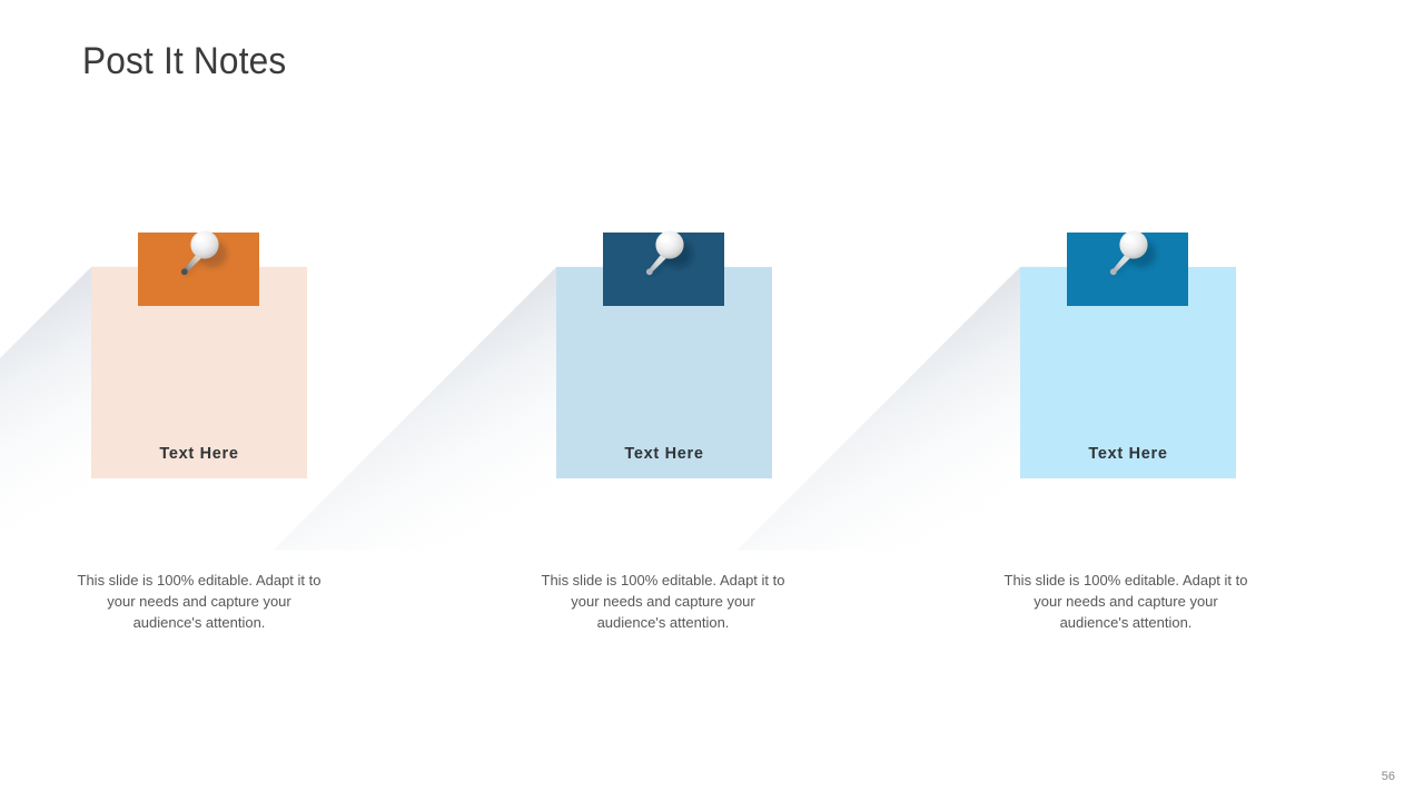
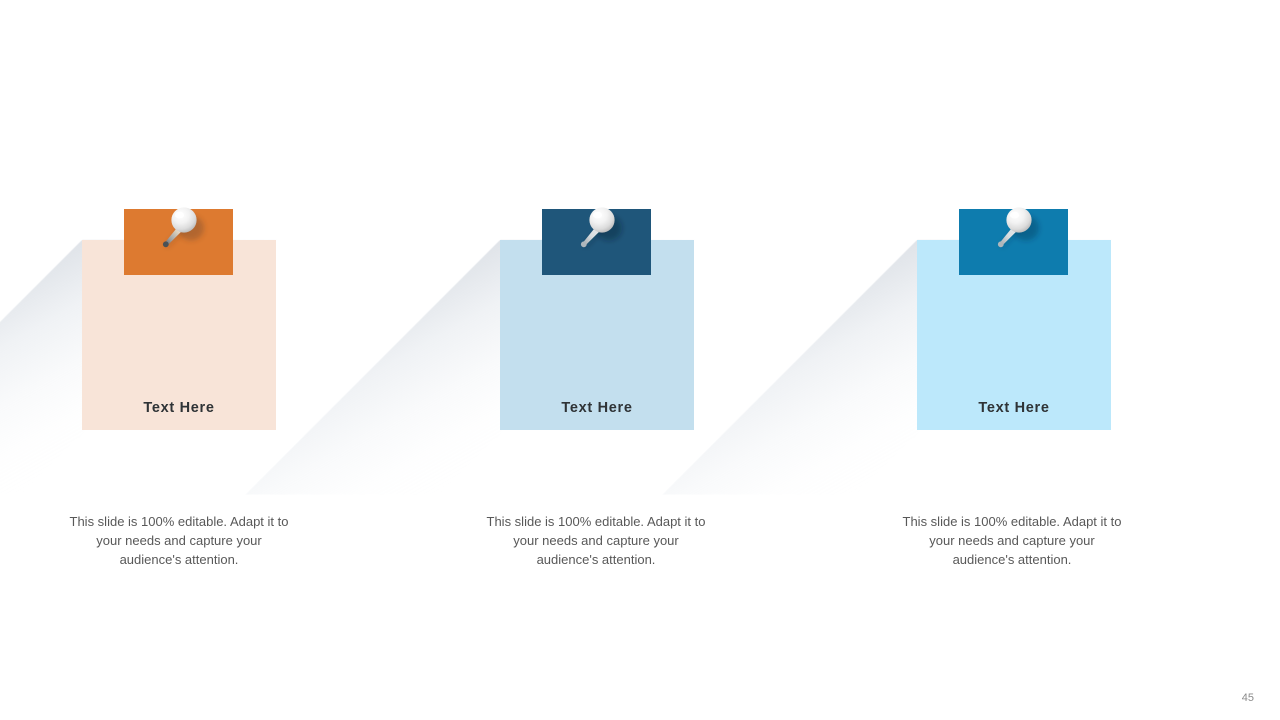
- Post It Notes
  Text Here
  Text Here
  Text Here
  This slide is 100% editable. Adapt it to your needs and capture your audience's attention.
  This slide is 100% editable. Adapt it to your needs and capture your audience's attention.
  This slide is 100% editable. Adapt it to your needs and capture your audience's attention.
- 56
+ 45
